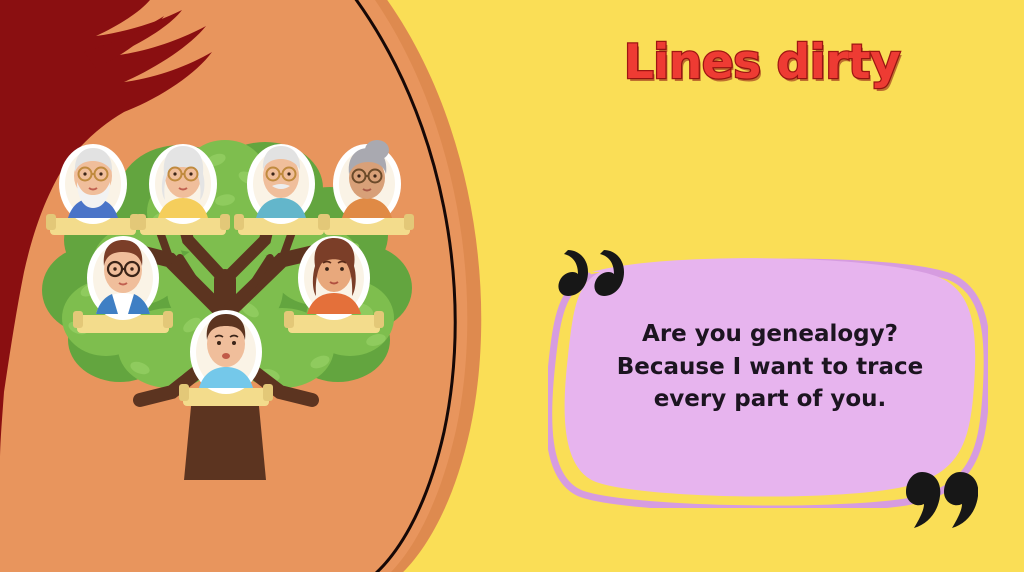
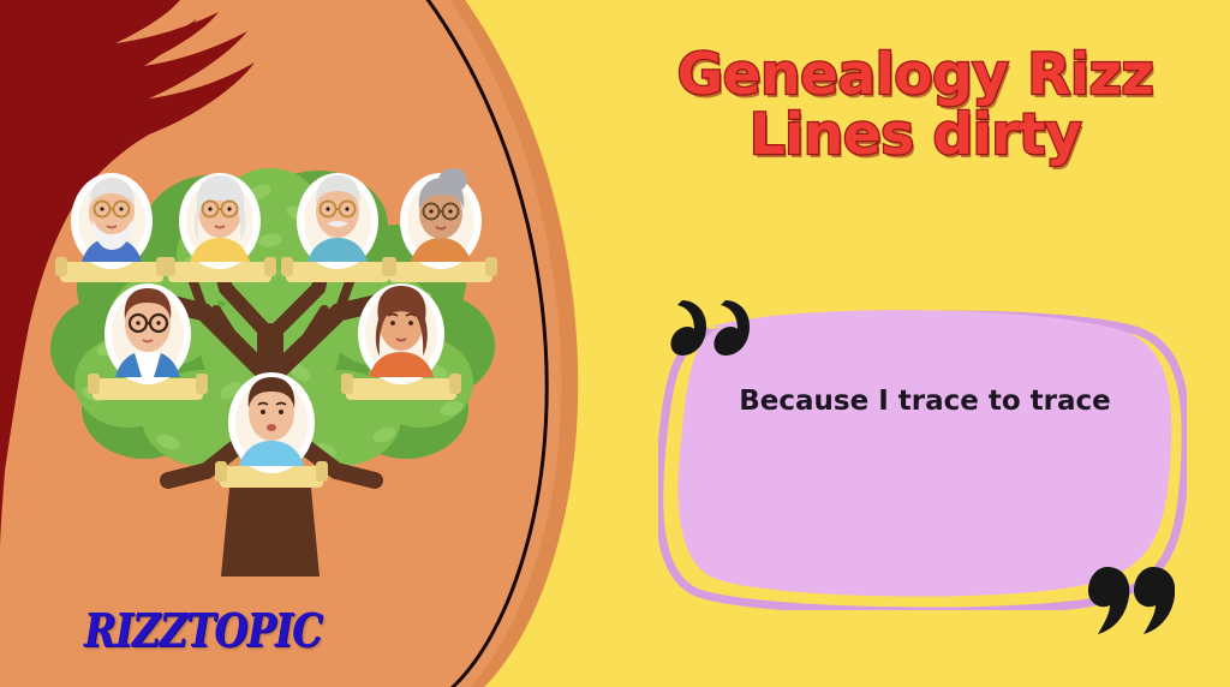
+ RIZZTOPIC
+ Genealogy Rizz
  Lines dirty
- Are you genealogy?
- Because I want to trace
+ Because I trace to trace
- every part of you.
